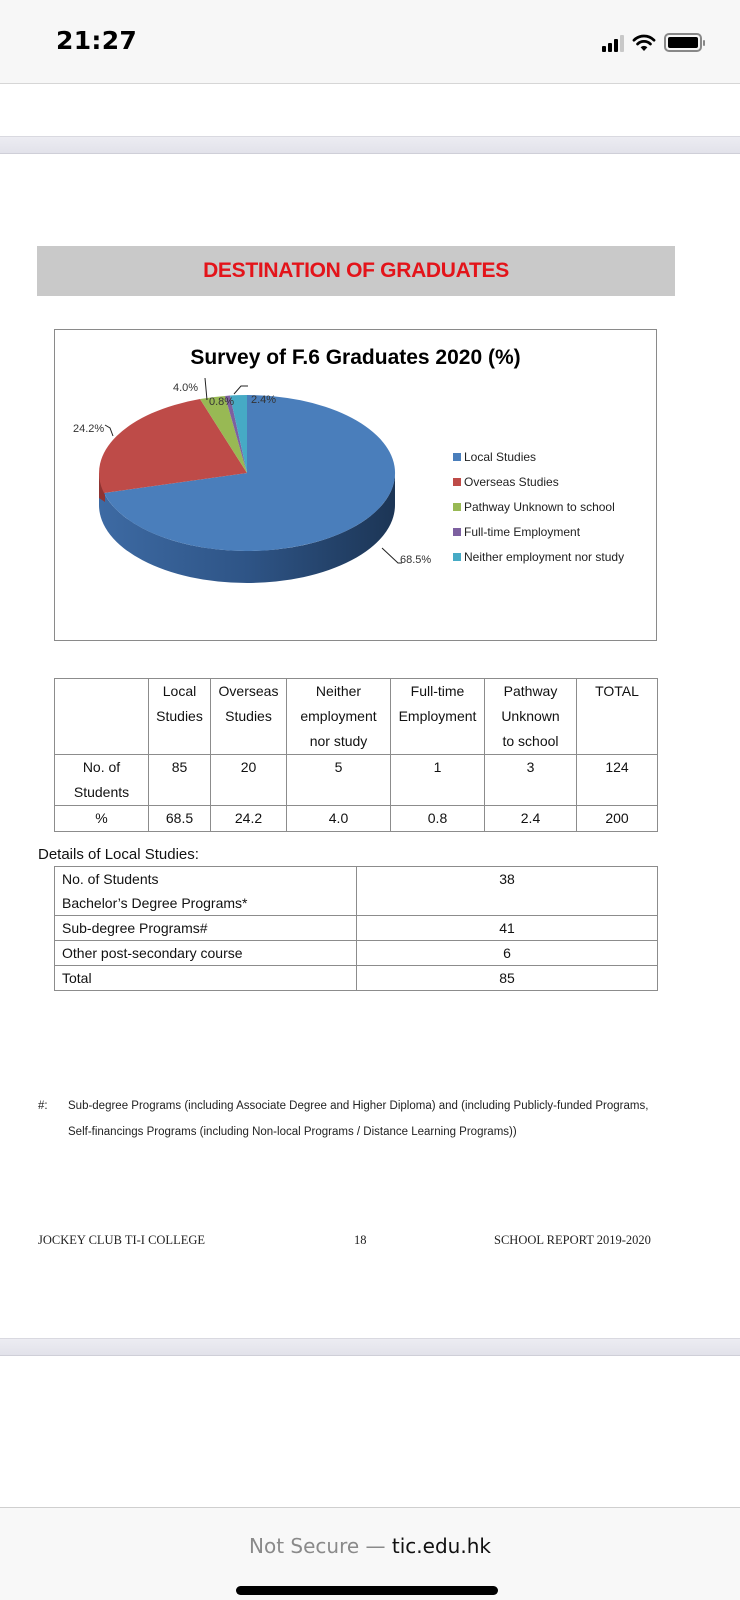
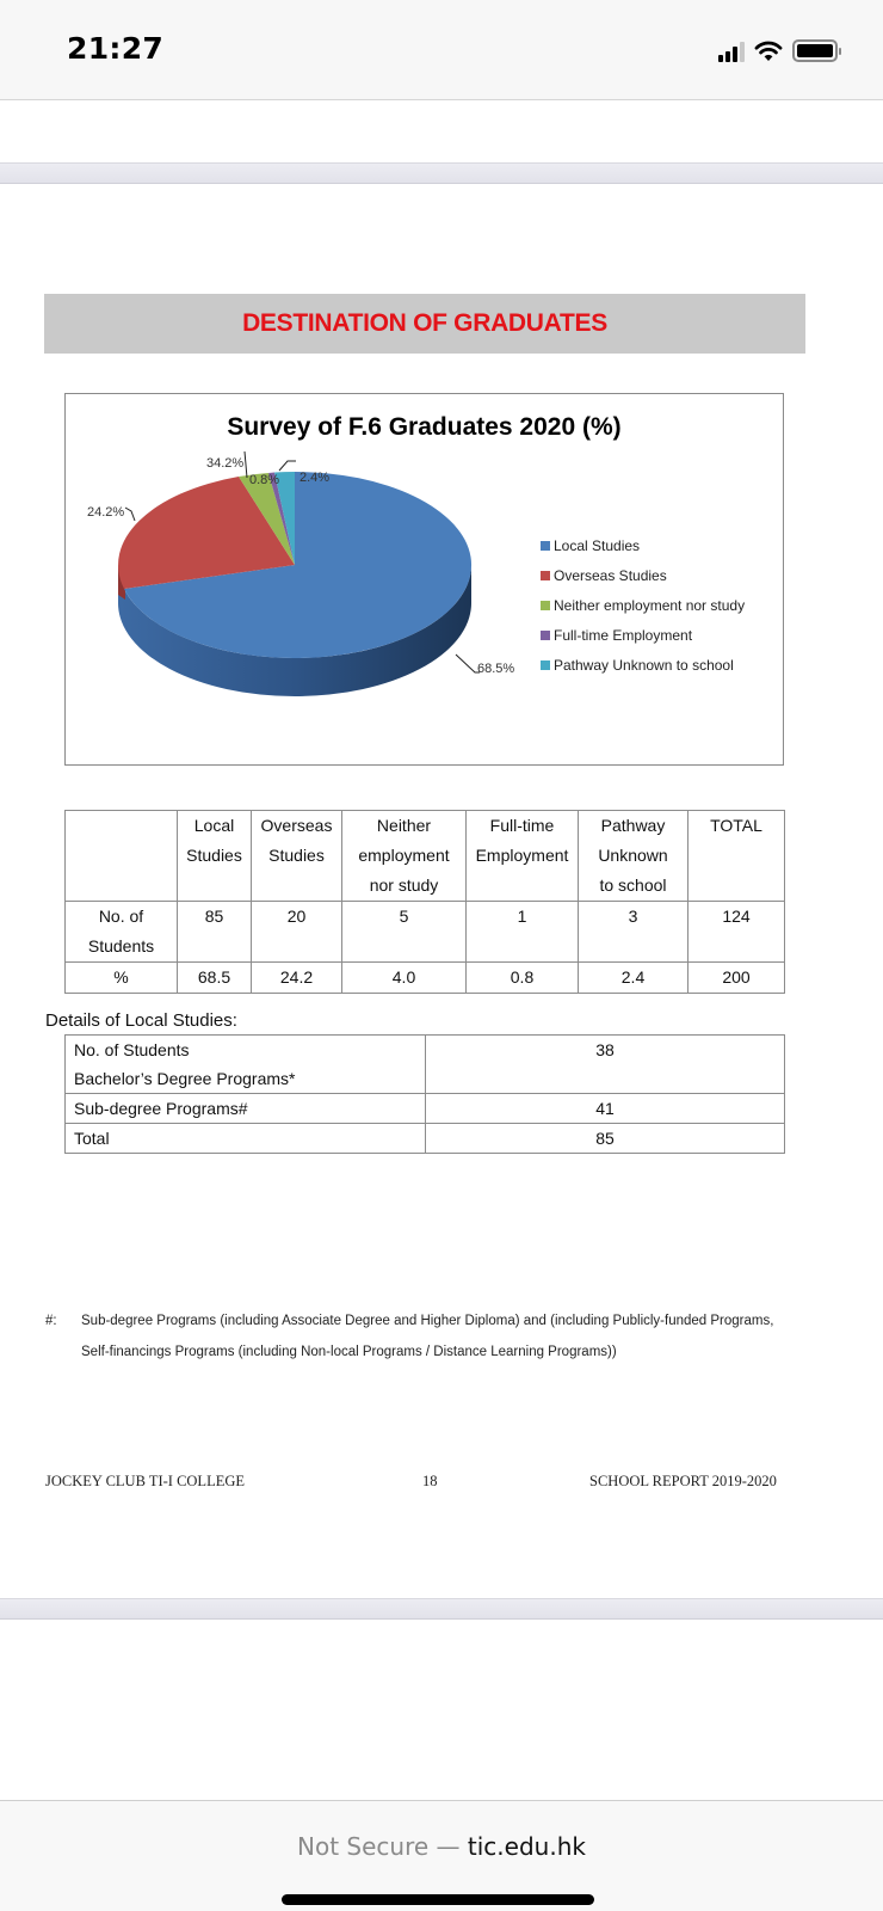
  21:27
  DESTINATION OF GRADUATES
  Survey of F.6 Graduates 2020 (%)
  24.2%
- 4.0%
+ 34.2%
  0.8%
  2.4%
  68.5%
  Local Studies
  Overseas Studies
- Pathway Unknown to school
+ Neither employment nor study
  Full-time Employment
- Neither employment nor study
+ Pathway Unknown to school
  	LocalStudies	OverseasStudies	Neitheremploymentnor study	Full-timeEmployment	PathwayUnknownto school	TOTAL
  No. ofStudents	85	20	5	1	3	124
  %	68.5	24.2	4.0	0.8	2.4	200
  Details of Local Studies:
  No. of StudentsBachelor’s Degree Programs*	38
  Sub-degree Programs#	41
- Other post-secondary course	6
  Total	85
  #:
  Sub-degree Programs (including Associate Degree and Higher Diploma) and (including Publicly-funded Programs, Self-financings Programs (including Non-local Programs / Distance Learning Programs))
  JOCKEY CLUB TI-I COLLEGE
  18
  SCHOOL REPORT 2019-2020
  Not Secure — tic.edu.hk
